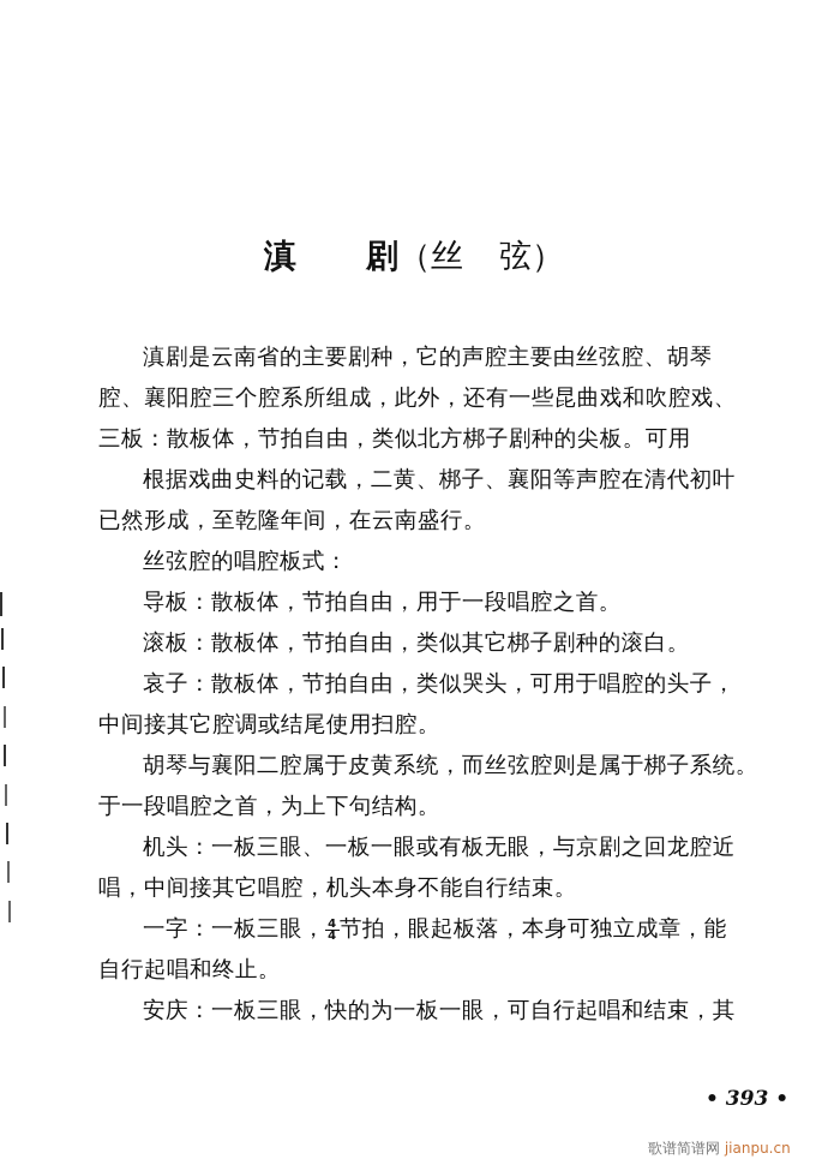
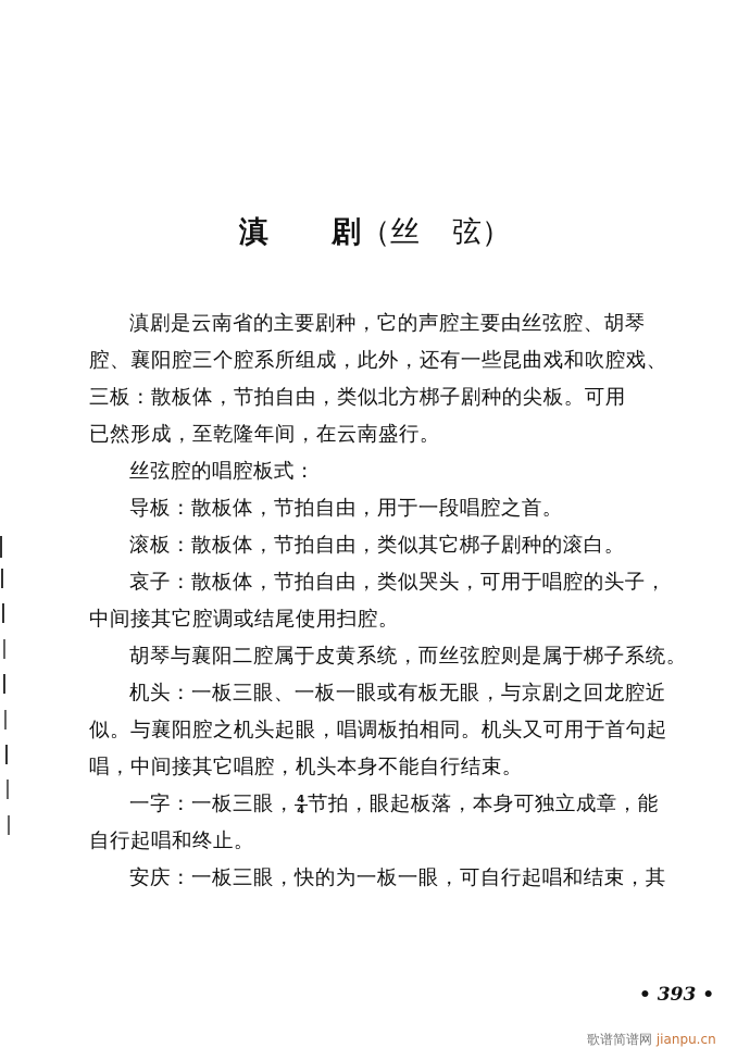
  滇 剧（丝 弦）
  滇剧是云南省的主要剧种，它的声腔主要由丝弦腔、胡琴
  腔、襄阳腔三个腔系所组成，此外，还有一些昆曲戏和吹腔戏、
  三板：散板体，节拍自由，类似北方梆子剧种的尖板。可用
- 根据戏曲史料的记载，二黄、梆子、襄阳等声腔在清代初叶
  已然形成，至乾隆年间，在云南盛行。
  丝弦腔的唱腔板式：
  导板：散板体，节拍自由，用于一段唱腔之首。
  滚板：散板体，节拍自由，类似其它梆子剧种的滚白。
  哀子：散板体，节拍自由，类似哭头，可用于唱腔的头子，
  中间接其它腔调或结尾使用扫腔。
  胡琴与襄阳二腔属于皮黄系统，而丝弦腔则是属于梆子系统。
- 于一段唱腔之首，为上下句结构。
  机头：一板三眼、一板一眼或有板无眼，与京剧之回龙腔近
+ 似。与襄阳腔之机头起眼，唱调板拍相同。机头又可用于首句起
  唱，中间接其它唱腔，机头本身不能自行结束。
  一字：一板三眼，
  4
  4节拍，眼起板落，本身可独立成章，能
  自行起唱和终止。
  安庆：一板三眼，快的为一板一眼，可自行起唱和结束，其
  • 393 •
  歌谱简谱网 jianpu.cn
